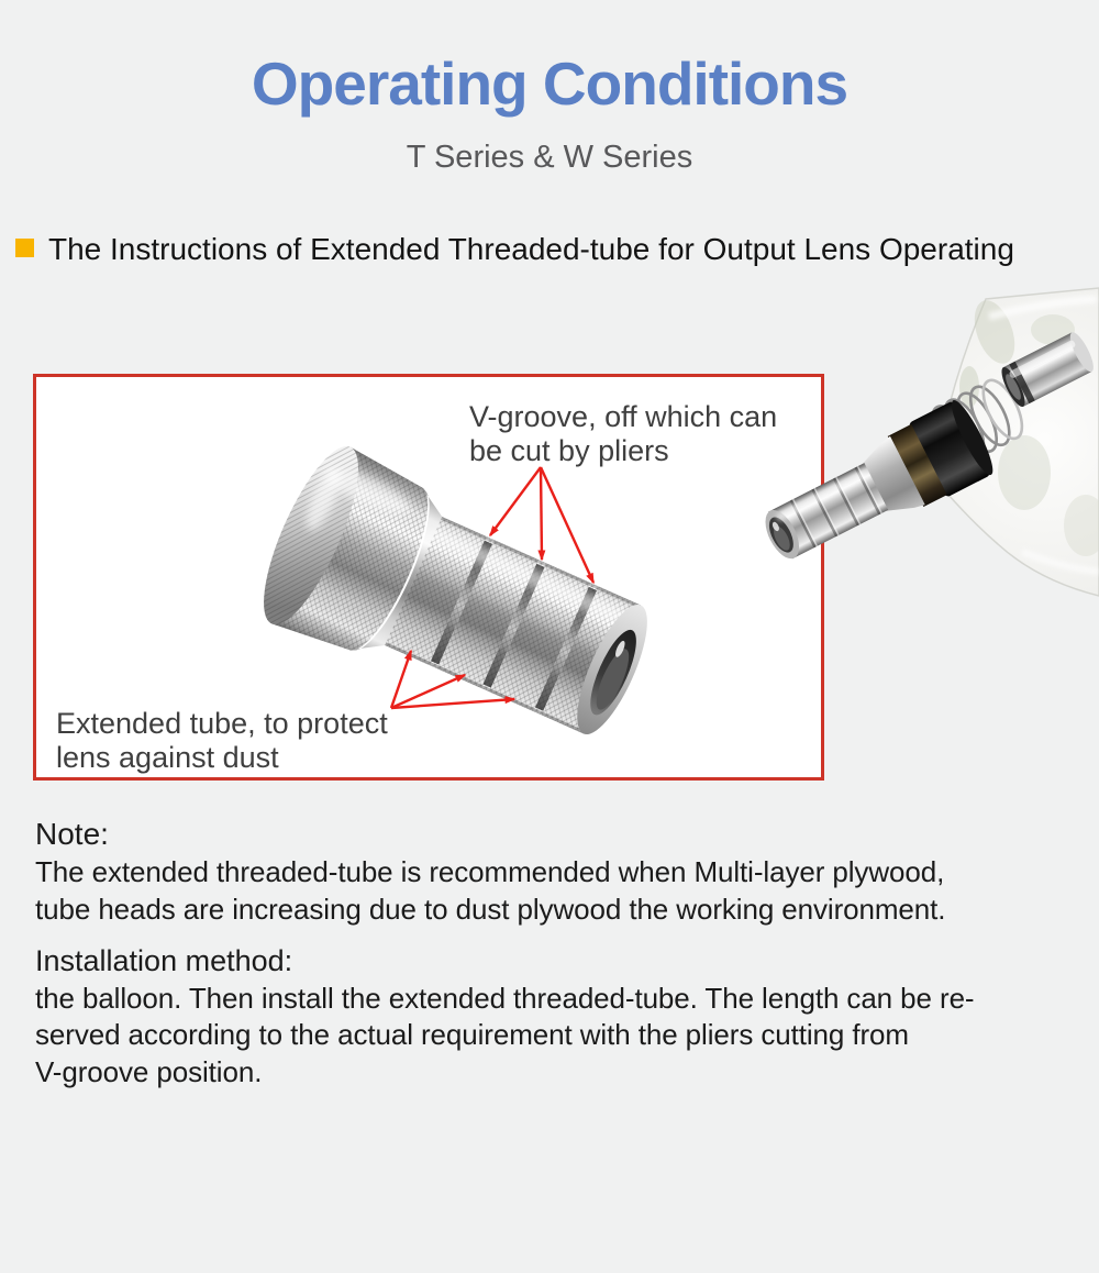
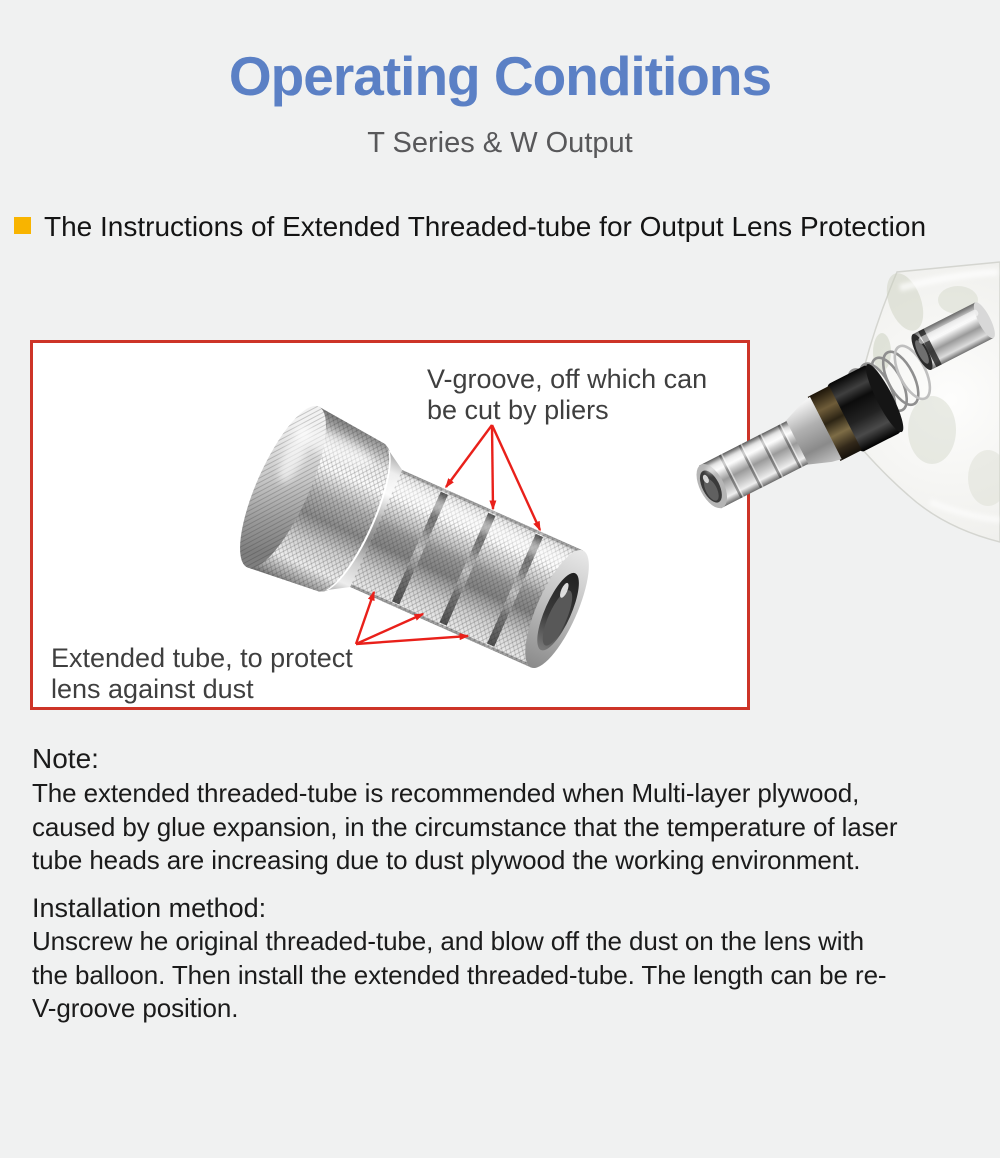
  Operating Conditions
- T Series & W Series
+ T Series & W Output
- The Instructions of Extended Threaded-tube for Output Lens Operating
+ The Instructions of Extended Threaded-tube for Output Lens Protection
  V-groove, off which can
  be cut by pliers
  Extended tube, to protect
  lens against dust
  Note:
  The extended threaded-tube is recommended when Multi-layer plywood,
+ caused by glue expansion, in the circumstance that the temperature of laser
  tube heads are increasing due to dust plywood the working environment.
  Installation method:
+ Unscrew he original threaded-tube, and blow off the dust on the lens with
  the balloon. Then install the extended threaded-tube. The length can be re-
- served according to the actual requirement with the pliers cutting from
  V-groove position.
